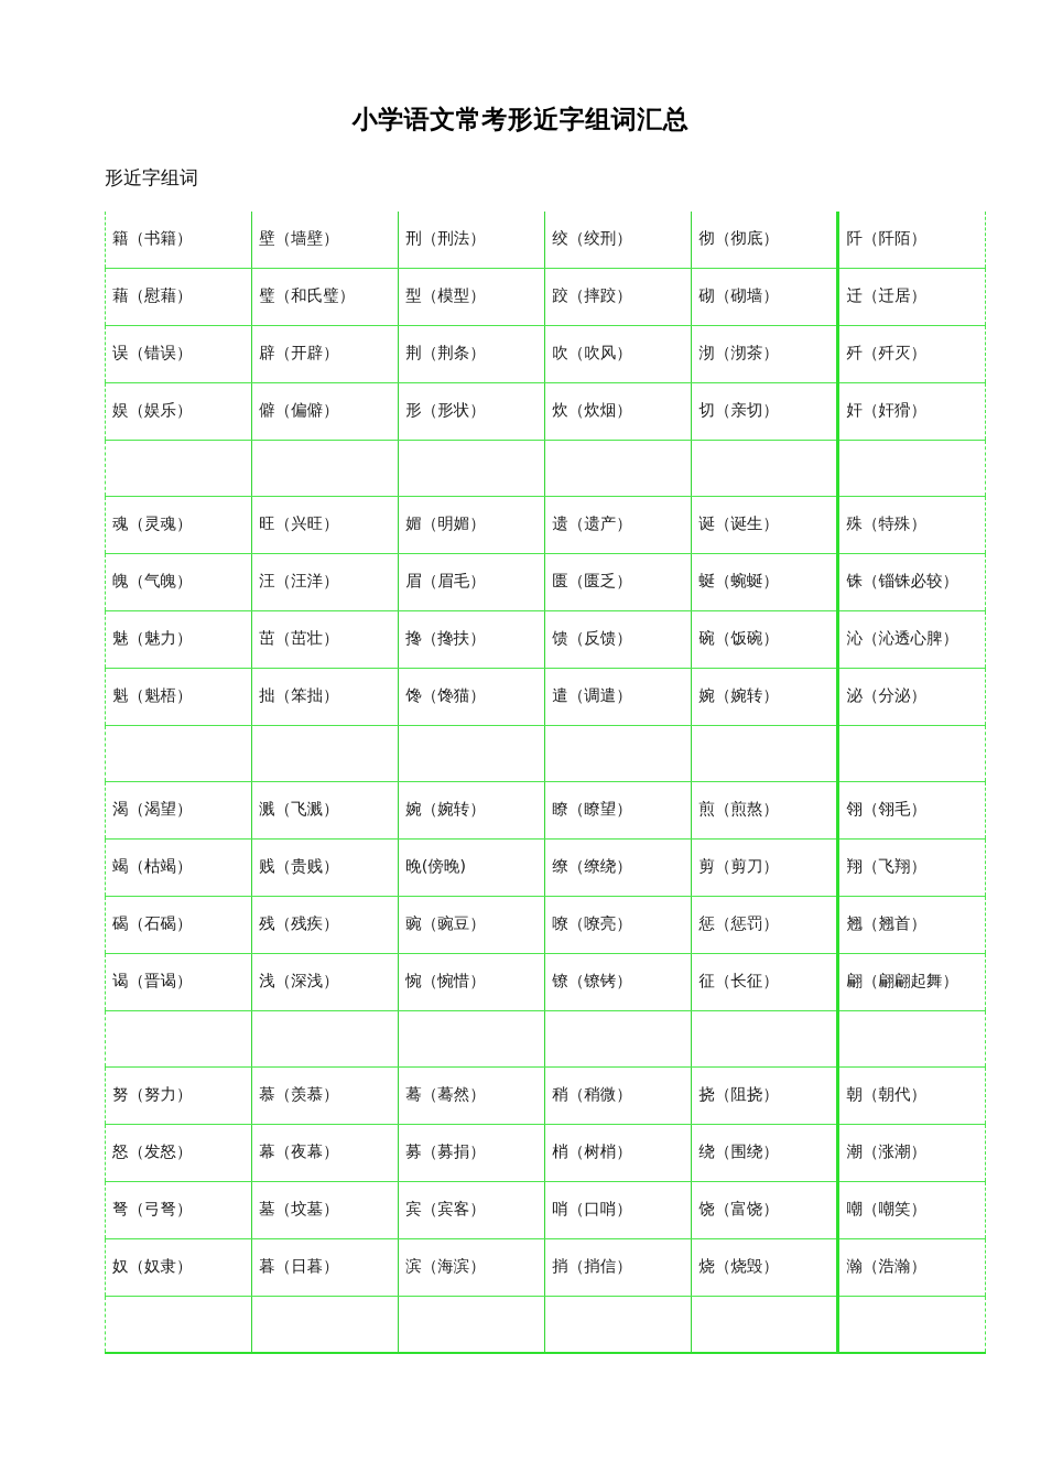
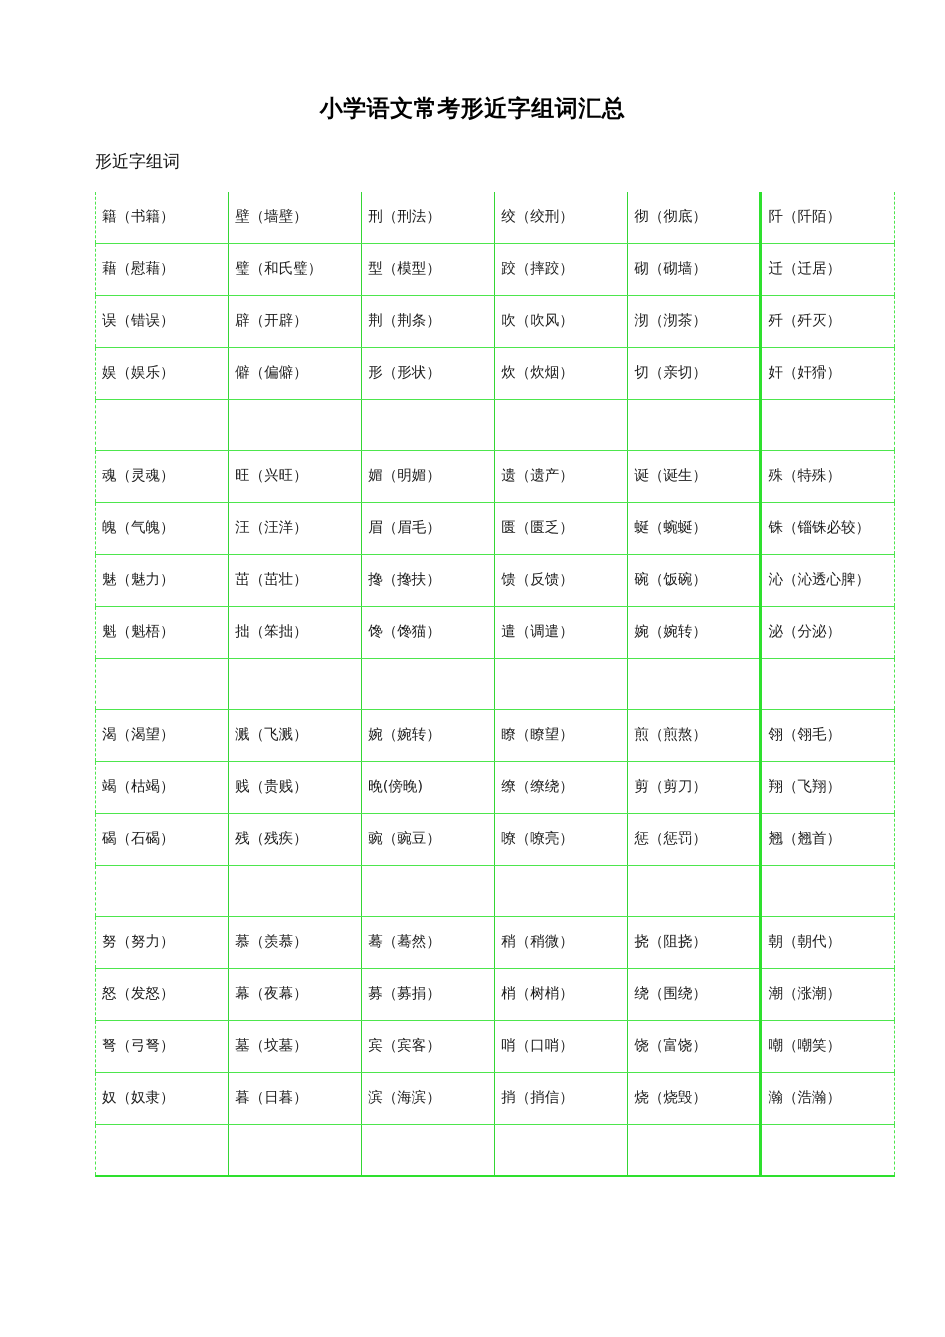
  小学语文常考形近字组词汇总
  形近字组词
  籍（书籍）	壁（墙壁）	刑（刑法）	绞（绞刑）	彻（彻底）	阡（阡陌）
  藉（慰藉）	璧（和氏璧）	型（模型）	跤（摔跤）	砌（砌墙）	迁（迁居）
  误（错误）	辟（开辟）	荆（荆条）	吹（吹风）	沏（沏茶）	歼（歼灭）
  娱（娱乐）	僻（偏僻）	形（形状）	炊（炊烟）	切（亲切）	奸（奸猾）
  魂（灵魂）	旺（兴旺）	媚（明媚）	遗（遗产）	诞（诞生）	殊（特殊）
  魄（气魄）	汪（汪洋）	眉（眉毛）	匮（匮乏）	蜒（蜿蜒）	铢（锱铢必较）
  魅（魅力）	茁（茁壮）	搀（搀扶）	馈（反馈）	碗（饭碗）	沁（沁透心脾）
  魁（魁梧）	拙（笨拙）	馋（馋猫）	遣（调遣）	婉（婉转）	泌（分泌）
  渴（渴望）	溅（飞溅）	婉（婉转）	瞭（瞭望）	煎（煎熬）	翎（翎毛）
  竭（枯竭）	贱（贵贱）	晚(傍晚)	缭（缭绕）	剪（剪刀）	翔（飞翔）
  碣（石碣）	残（残疾）	豌（豌豆）	嘹（嘹亮）	惩（惩罚）	翘（翘首）
- 谒（晋谒）	浅（深浅）	惋（惋惜）	镣（镣铐）	征（长征）	翩（翩翩起舞）
  努（努力）	慕（羡慕）	蓦（蓦然）	稍（稍微）	挠（阻挠）	朝（朝代）
  怒（发怒）	幕（夜幕）	募（募捐）	梢（树梢）	绕（围绕）	潮（涨潮）
  弩（弓弩）	墓（坟墓）	宾（宾客）	哨（口哨）	饶（富饶）	嘲（嘲笑）
  奴（奴隶）	暮（日暮）	滨（海滨）	捎（捎信）	烧（烧毁）	瀚（浩瀚）
